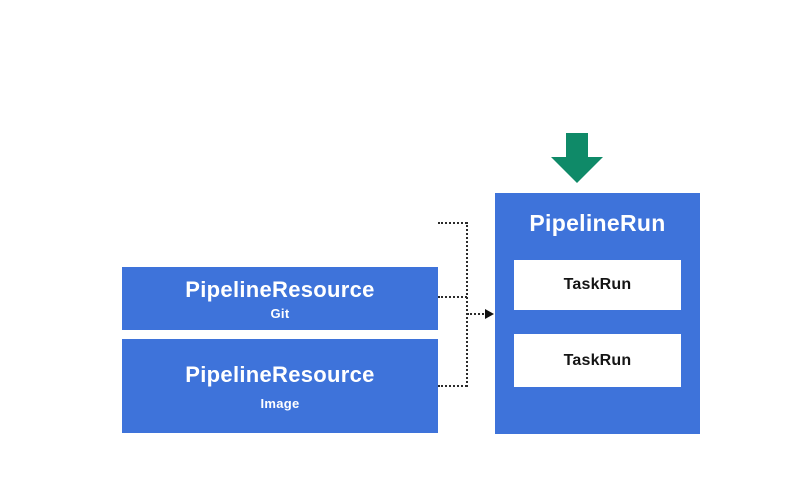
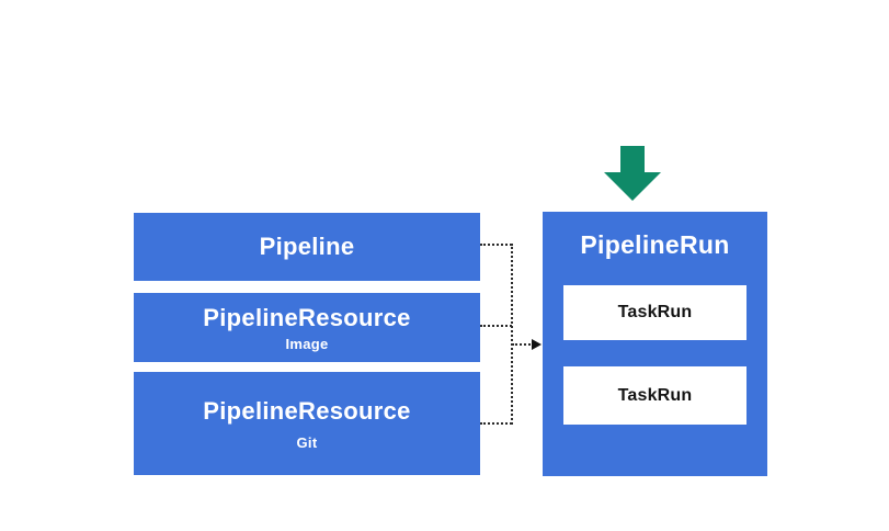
+ Pipeline
  PipelineResource
- Git
+ Image
  PipelineResource
- Image
+ Git
  PipelineRun
  TaskRun
  TaskRun
